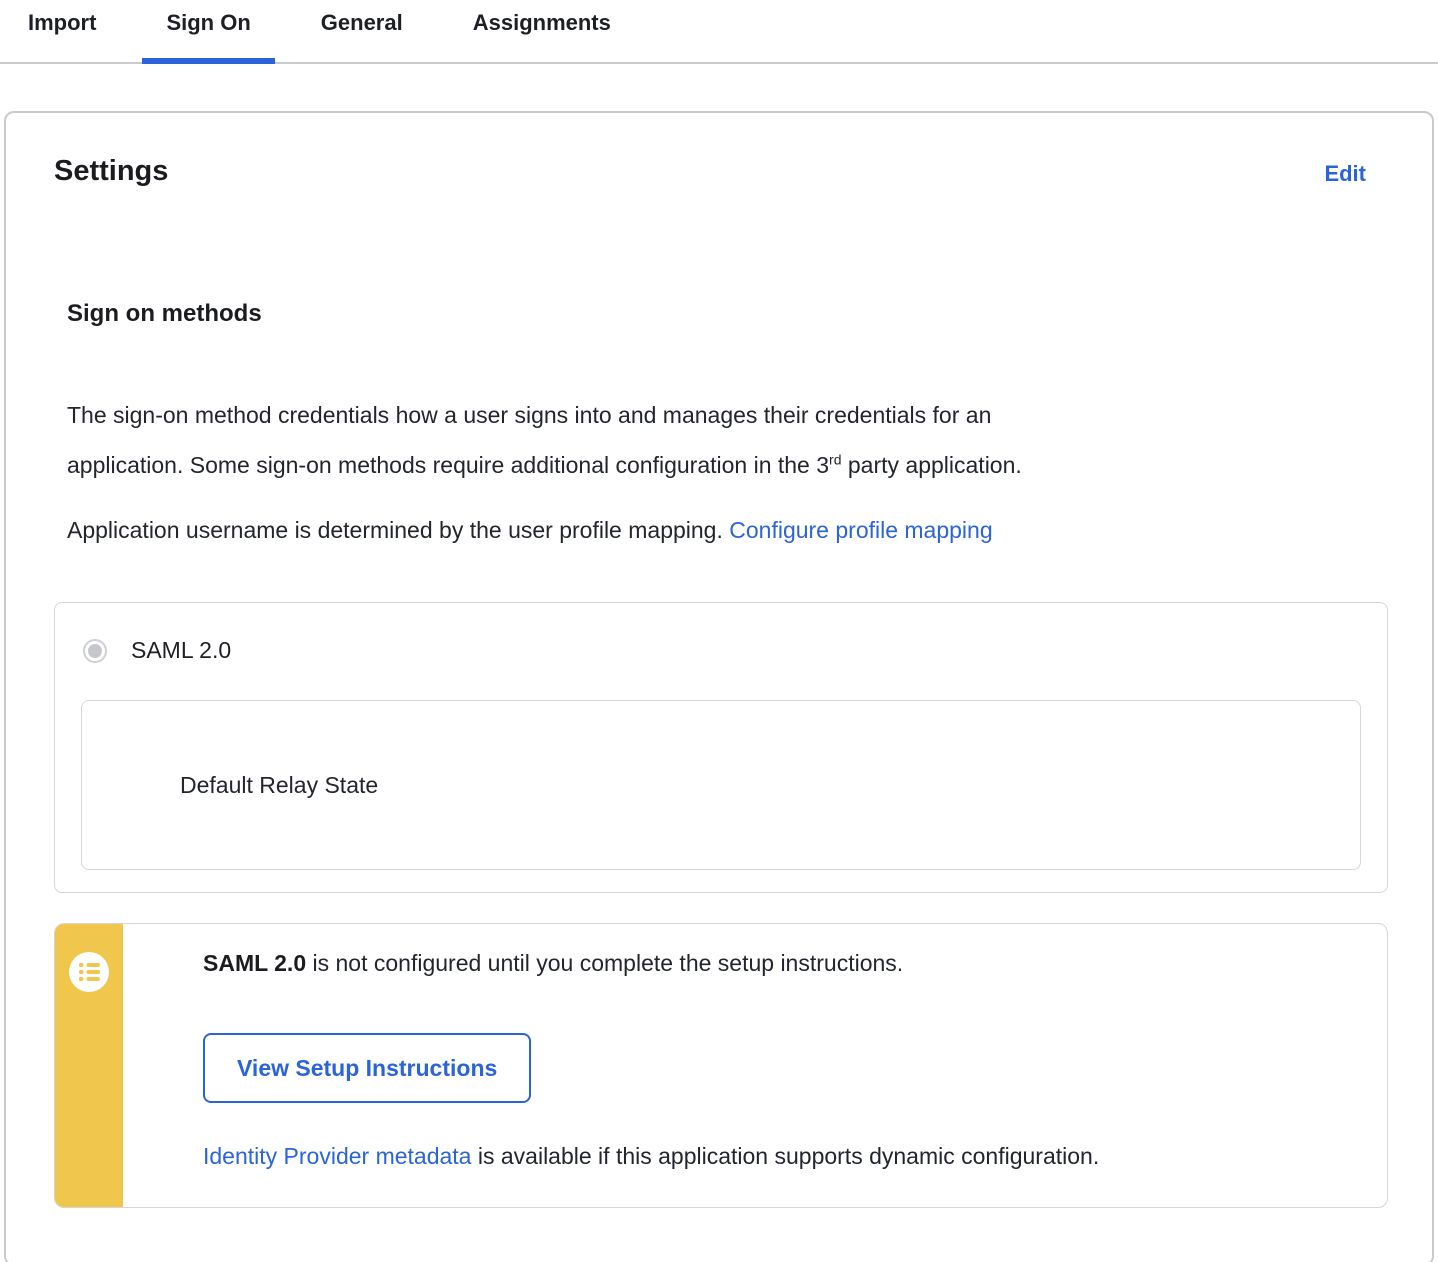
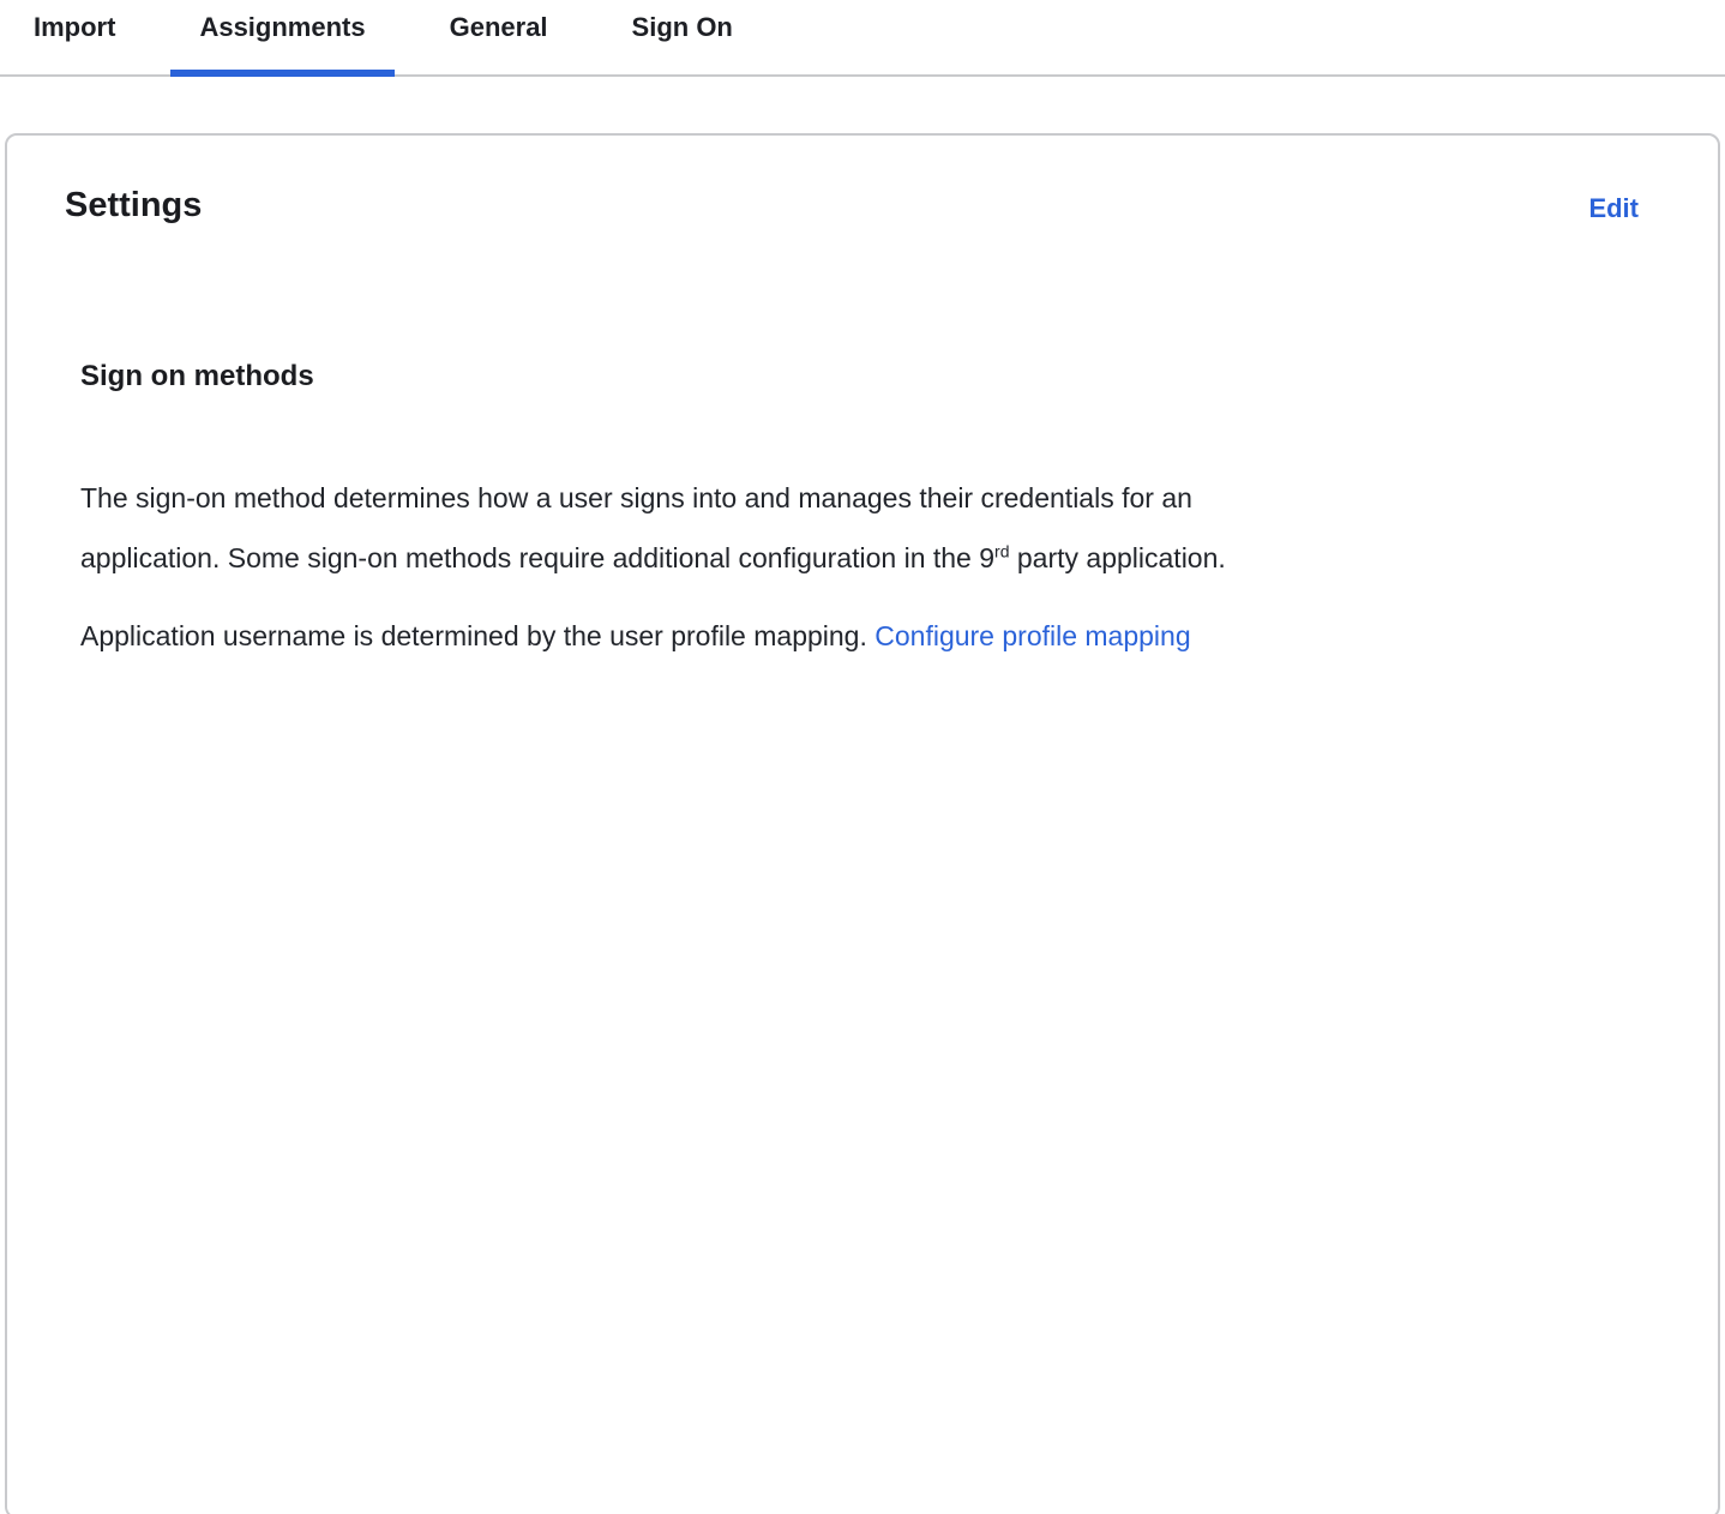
  Import
- Sign On
+ Assignments
  General
- Assignments
+ Sign On
  Settings
  Edit
  Sign on methods
- The sign-on method credentials how a user signs into and manages their credentials for an
+ The sign-on method determines how a user signs into and manages their credentials for an
- application. Some sign-on methods require additional configuration in the 3rd party application.
+ application. Some sign-on methods require additional configuration in the 9rd party application.
  Application username is determined by the user profile mapping. Configure profile mapping
- SAML 2.0
- Default Relay State
- SAML 2.0 is not configured until you complete the setup instructions.
- View Setup Instructions
- Identity Provider metadata is available if this application supports dynamic configuration.
